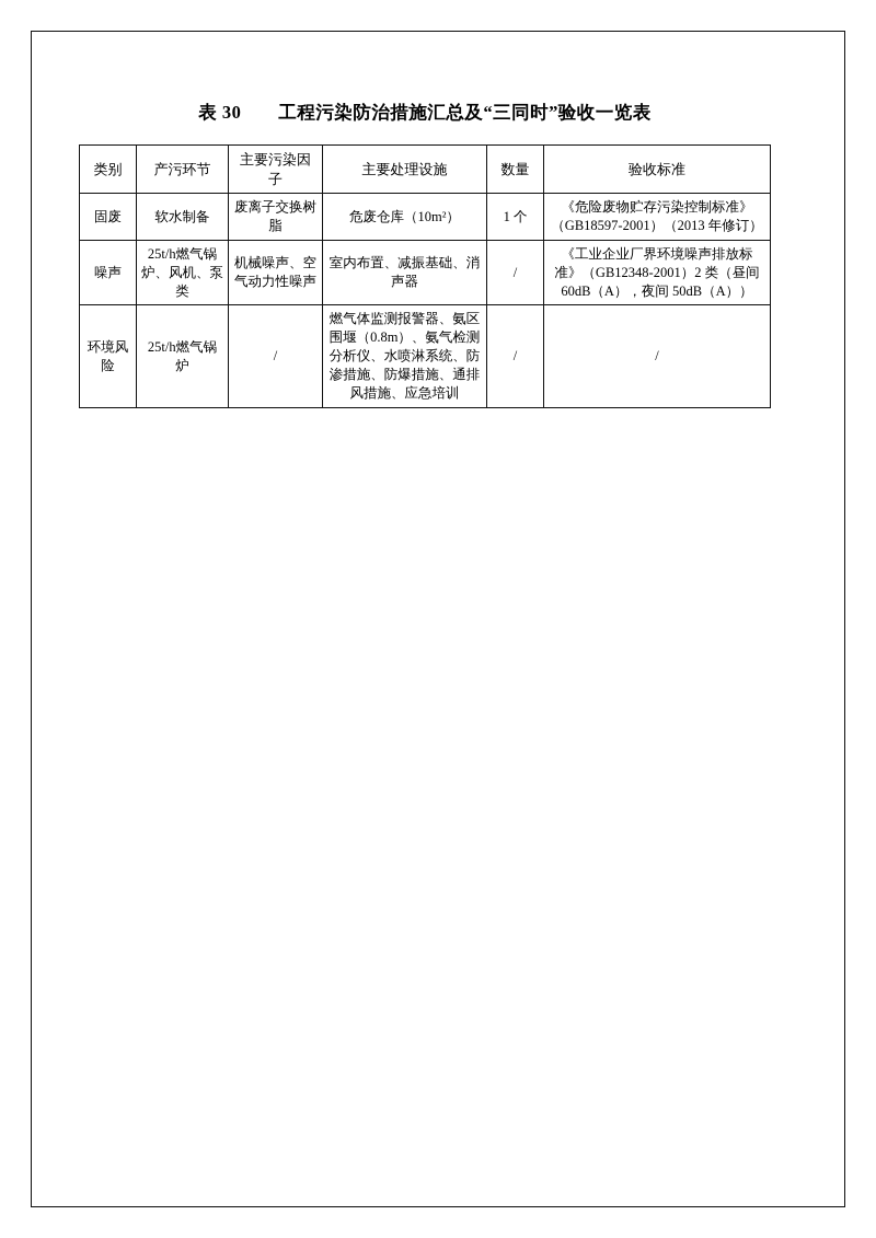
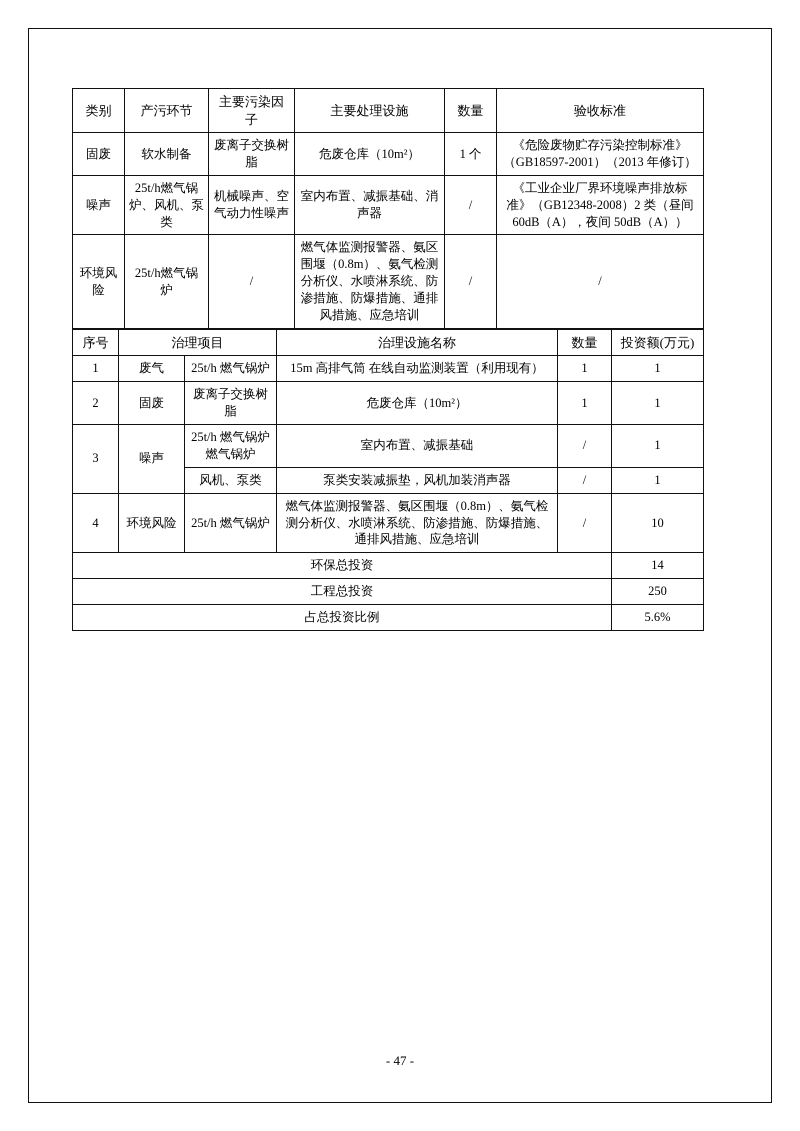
- 表 30 工程污染防治措施汇总及“三同时”验收一览表
  类别	产污环节	主要污染因子	主要处理设施	数量	验收标准
  固废	软水制备	废离子交换树脂	危废仓库（10m²）	1 个	《危险废物贮存污染控制标准》（GB18597-2001）（2013 年修订）
- 噪声	25t/h燃气锅炉、风机、泵类	机械噪声、空气动力性噪声	室内布置、减振基础、消声器	/	《工业企业厂界环境噪声排放标准》（GB12348-2001）2 类（昼间 60dB（A），夜间 50dB（A））
+ 噪声	25t/h燃气锅炉、风机、泵类	机械噪声、空气动力性噪声	室内布置、减振基础、消声器	/	《工业企业厂界环境噪声排放标准》（GB12348-2008）2 类（昼间 60dB（A），夜间 50dB（A））
  环境风险	25t/h燃气锅炉	/	燃气体监测报警器、氨区围堰（0.8m）、氨气检测分析仪、水喷淋系统、防渗措施、防爆措施、通排风措施、应急培训	/	/
+ 序号	治理项目	治理设施名称	数量	投资额(万元)
+ 1	废气	25t/h 燃气锅炉	15m 高排气筒 在线自动监测装置（利用现有）	1	1
+ 2	固废	废离子交换树脂	危废仓库（10m²）	1	1
+ 3	噪声	25t/h 燃气锅炉燃气锅炉	室内布置、减振基础	/	1
+ 风机、泵类	泵类安装减振垫，风机加装消声器	/	1
+ 4	环境风险	25t/h 燃气锅炉	燃气体监测报警器、氨区围堰（0.8m）、氨气检测分析仪、水喷淋系统、防渗措施、防爆措施、通排风措施、应急培训	/	10
+ 环保总投资	14
+ 工程总投资	250
+ 占总投资比例	5.6%
+ - 47 -
